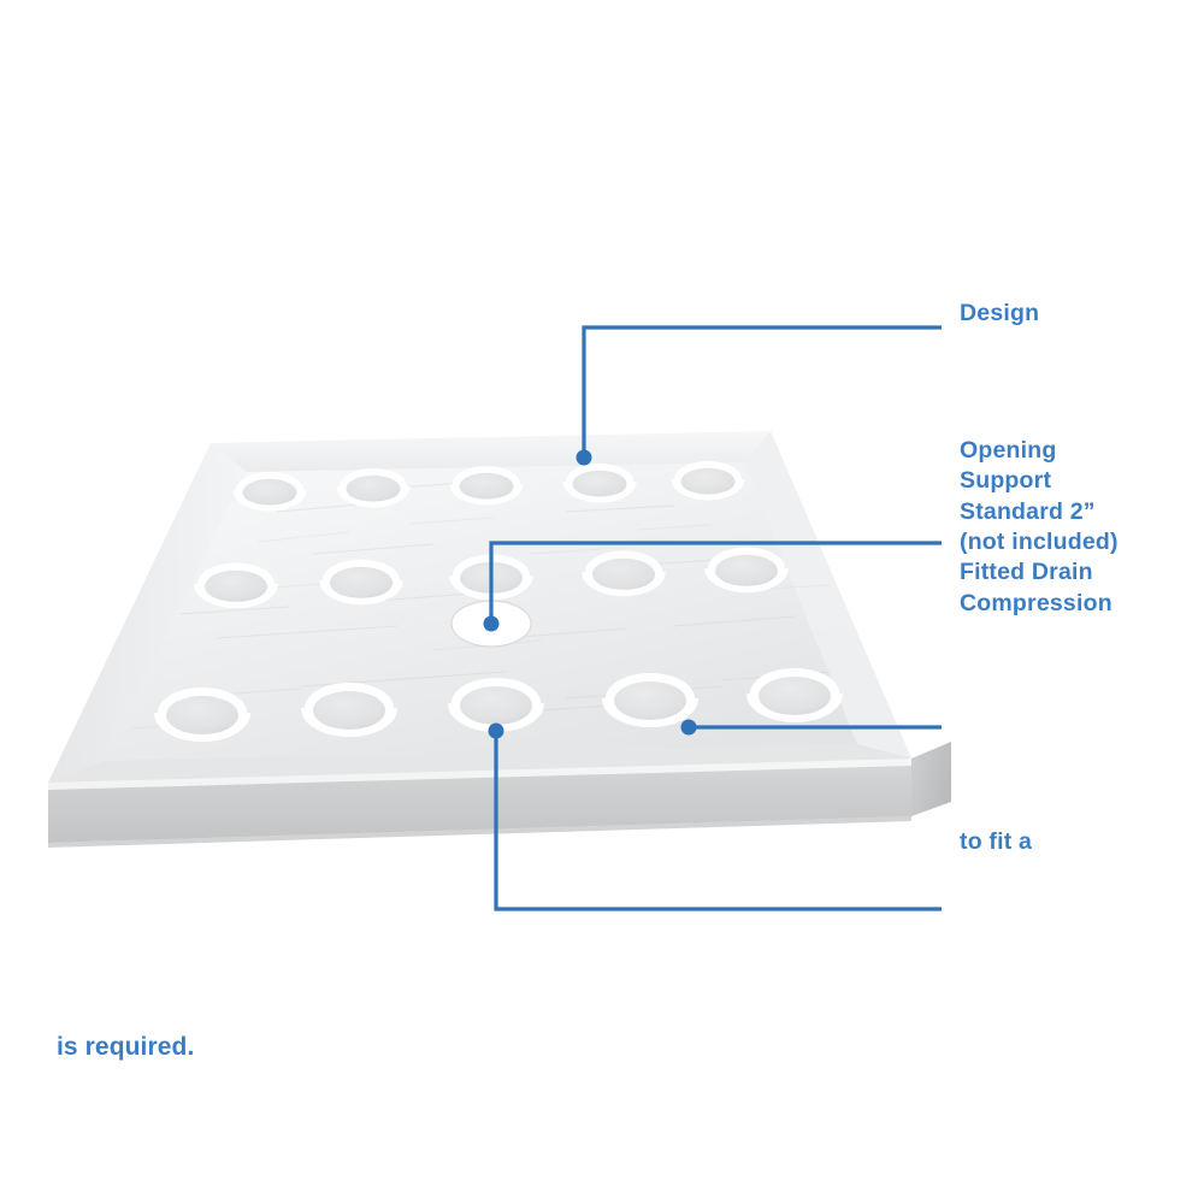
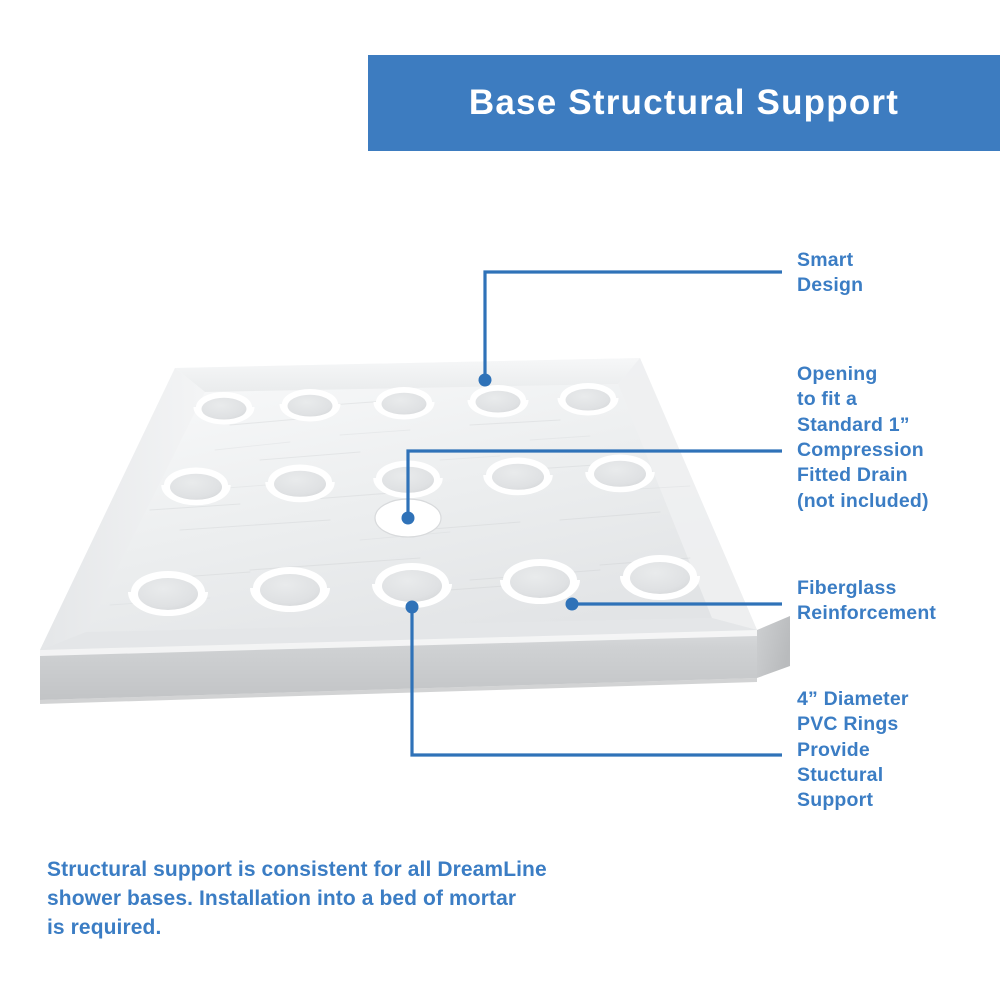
+ Base Structural Support
+ Smart
  Design
  Opening
- Support
+ to fit a
- Standard 2”
+ Standard 1”
- (not included)
+ Compression
  Fitted Drain
- Compression
+ (not included)
+ Fiberglass
+ Reinforcement
+ 4” Diameter
+ PVC Rings
+ Provide
+ Stuctural
- to fit a
+ Support
+ Structural support is consistent for all DreamLine
+ shower bases. Installation into a bed of mortar
  is required.
